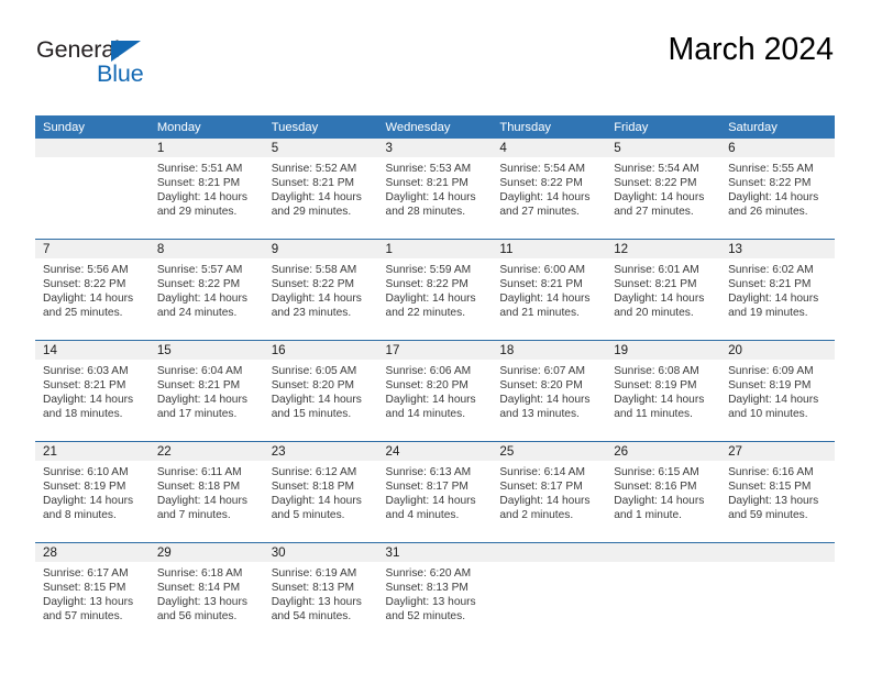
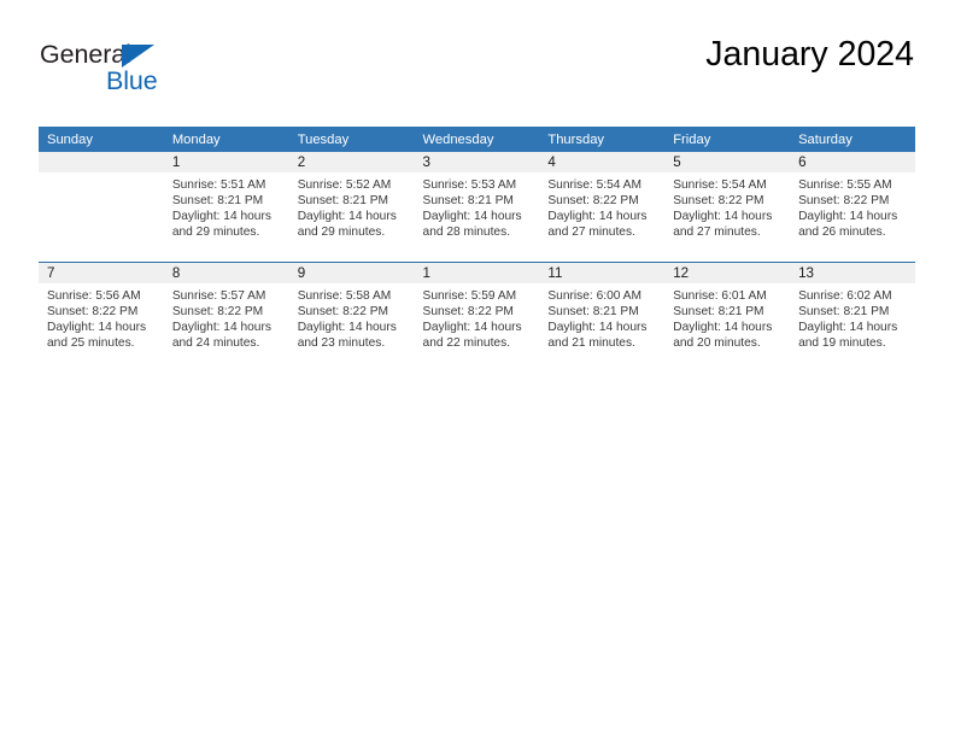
  General
  Blue
- March 2024
+ January 2024
  Sunday	Monday	Tuesday	Wednesday	Thursday	Friday	Saturday
- 	1Sunrise: 5:51 AMSunset: 8:21 PMDaylight: 14 hoursand 29 minutes.	5Sunrise: 5:52 AMSunset: 8:21 PMDaylight: 14 hoursand 29 minutes.	3Sunrise: 5:53 AMSunset: 8:21 PMDaylight: 14 hoursand 28 minutes.	4Sunrise: 5:54 AMSunset: 8:22 PMDaylight: 14 hoursand 27 minutes.	5Sunrise: 5:54 AMSunset: 8:22 PMDaylight: 14 hoursand 27 minutes.	6Sunrise: 5:55 AMSunset: 8:22 PMDaylight: 14 hoursand 26 minutes.
+ 	1Sunrise: 5:51 AMSunset: 8:21 PMDaylight: 14 hoursand 29 minutes.	2Sunrise: 5:52 AMSunset: 8:21 PMDaylight: 14 hoursand 29 minutes.	3Sunrise: 5:53 AMSunset: 8:21 PMDaylight: 14 hoursand 28 minutes.	4Sunrise: 5:54 AMSunset: 8:22 PMDaylight: 14 hoursand 27 minutes.	5Sunrise: 5:54 AMSunset: 8:22 PMDaylight: 14 hoursand 27 minutes.	6Sunrise: 5:55 AMSunset: 8:22 PMDaylight: 14 hoursand 26 minutes.
  7Sunrise: 5:56 AMSunset: 8:22 PMDaylight: 14 hoursand 25 minutes.	8Sunrise: 5:57 AMSunset: 8:22 PMDaylight: 14 hoursand 24 minutes.	9Sunrise: 5:58 AMSunset: 8:22 PMDaylight: 14 hoursand 23 minutes.	1Sunrise: 5:59 AMSunset: 8:22 PMDaylight: 14 hoursand 22 minutes.	11Sunrise: 6:00 AMSunset: 8:21 PMDaylight: 14 hoursand 21 minutes.	12Sunrise: 6:01 AMSunset: 8:21 PMDaylight: 14 hoursand 20 minutes.	13Sunrise: 6:02 AMSunset: 8:21 PMDaylight: 14 hoursand 19 minutes.
- 14Sunrise: 6:03 AMSunset: 8:21 PMDaylight: 14 hoursand 18 minutes.	15Sunrise: 6:04 AMSunset: 8:21 PMDaylight: 14 hoursand 17 minutes.	16Sunrise: 6:05 AMSunset: 8:20 PMDaylight: 14 hoursand 15 minutes.	17Sunrise: 6:06 AMSunset: 8:20 PMDaylight: 14 hoursand 14 minutes.	18Sunrise: 6:07 AMSunset: 8:20 PMDaylight: 14 hoursand 13 minutes.	19Sunrise: 6:08 AMSunset: 8:19 PMDaylight: 14 hoursand 11 minutes.	20Sunrise: 6:09 AMSunset: 8:19 PMDaylight: 14 hoursand 10 minutes.
- 21Sunrise: 6:10 AMSunset: 8:19 PMDaylight: 14 hoursand 8 minutes.	22Sunrise: 6:11 AMSunset: 8:18 PMDaylight: 14 hoursand 7 minutes.	23Sunrise: 6:12 AMSunset: 8:18 PMDaylight: 14 hoursand 5 minutes.	24Sunrise: 6:13 AMSunset: 8:17 PMDaylight: 14 hoursand 4 minutes.	25Sunrise: 6:14 AMSunset: 8:17 PMDaylight: 14 hoursand 2 minutes.	26Sunrise: 6:15 AMSunset: 8:16 PMDaylight: 14 hoursand 1 minute.	27Sunrise: 6:16 AMSunset: 8:15 PMDaylight: 13 hoursand 59 minutes.
- 28Sunrise: 6:17 AMSunset: 8:15 PMDaylight: 13 hoursand 57 minutes.	29Sunrise: 6:18 AMSunset: 8:14 PMDaylight: 13 hoursand 56 minutes.	30Sunrise: 6:19 AMSunset: 8:13 PMDaylight: 13 hoursand 54 minutes.	31Sunrise: 6:20 AMSunset: 8:13 PMDaylight: 13 hoursand 52 minutes.
